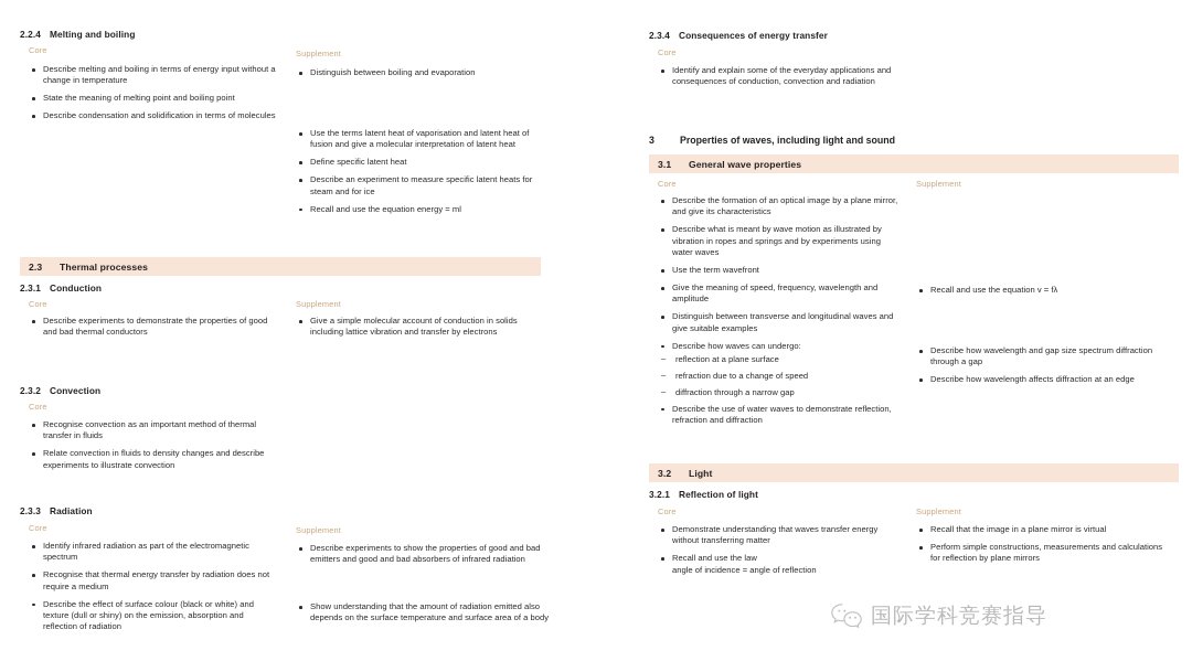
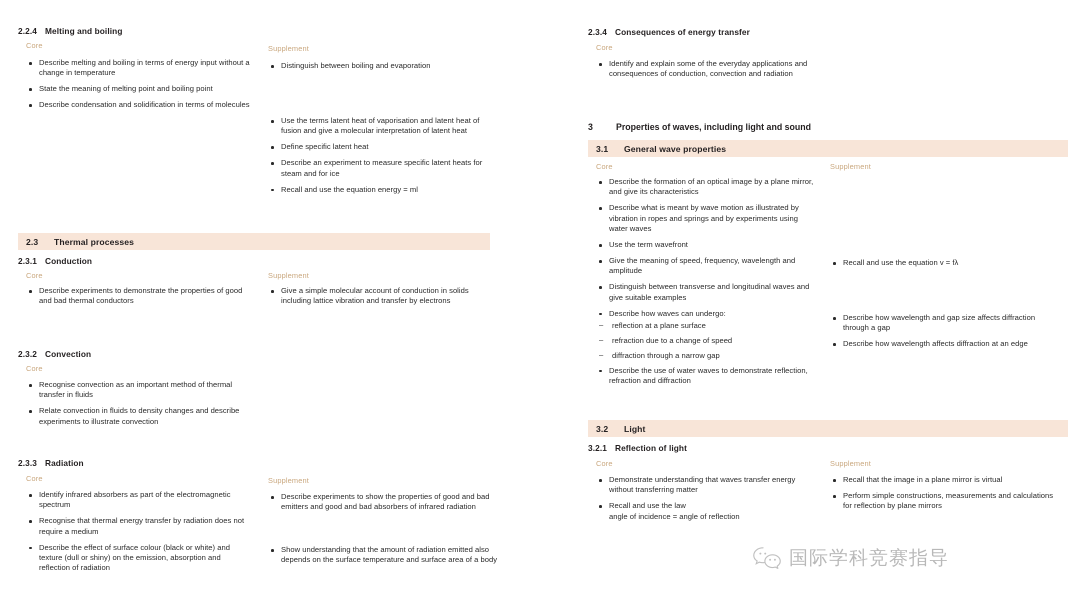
  2.2.4 Melting and boiling
  Core
  Describe melting and boiling in terms of energy input without a change in temperature
  State the meaning of melting point and boiling point
  Describe condensation and solidification in terms of molecules
  Supplement
  Distinguish between boiling and evaporation
  Use the terms latent heat of vaporisation and latent heat of fusion and give a molecular interpretation of latent heat
  Define specific latent heat
  Describe an experiment to measure specific latent heats for steam and for ice
  Recall and use the equation energy = ml
  2.3
  Thermal processes
  2.3.1 Conduction
  Core
  Describe experiments to demonstrate the properties of good and bad thermal conductors
  Supplement
  Give a simple molecular account of conduction in solids including lattice vibration and transfer by electrons
  2.3.2 Convection
  Core
  Recognise convection as an important method of thermal transfer in fluids
  Relate convection in fluids to density changes and describe experiments to illustrate convection
  2.3.3 Radiation
  Core
- Identify infrared radiation as part of the electromagnetic spectrum
+ Identify infrared absorbers as part of the electromagnetic spectrum
  Recognise that thermal energy transfer by radiation does not require a medium
  Describe the effect of surface colour (black or white) and texture (dull or shiny) on the emission, absorption and reflection of radiation
  Supplement
  Describe experiments to show the properties of good and bad emitters and good and bad absorbers of infrared radiation
  Show understanding that the amount of radiation emitted also depends on the surface temperature and surface area of a body
  2.3.4 Consequences of energy transfer
  Core
  Identify and explain some of the everyday applications and consequences of conduction, convection and radiation
  3
  Properties of waves, including light and sound
  3.1
  General wave properties
  Core
  Supplement
  Describe the formation of an optical image by a plane mirror, and give its characteristics
  Describe what is meant by wave motion as illustrated by vibration in ropes and springs and by experiments using water waves
  Use the term wavefront
  Give the meaning of speed, frequency, wavelength and amplitude
  Distinguish between transverse and longitudinal waves and give suitable examples
  Describe how waves can undergo:
  reflection at a plane surface
  refraction due to a change of speed
  diffraction through a narrow gap
  Describe the use of water waves to demonstrate reflection, refraction and diffraction
  Recall and use the equation v = fλ
- Describe how wavelength and gap size spectrum diffraction through a gap
+ Describe how wavelength and gap size affects diffraction through a gap
  Describe how wavelength affects diffraction at an edge
  3.2
  Light
  3.2.1 Reflection of light
  Core
  Demonstrate understanding that waves transfer energy without transferring matter
  Recall and use the law
  angle of incidence = angle of reflection
  Supplement
  Recall that the image in a plane mirror is virtual
  Perform simple constructions, measurements and calculations for reflection by plane mirrors
  国际学科竞赛指导
